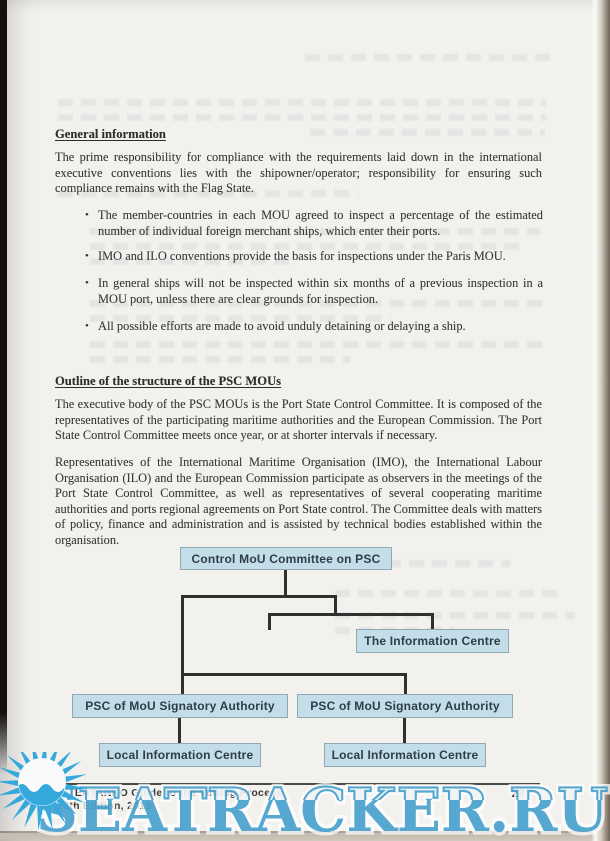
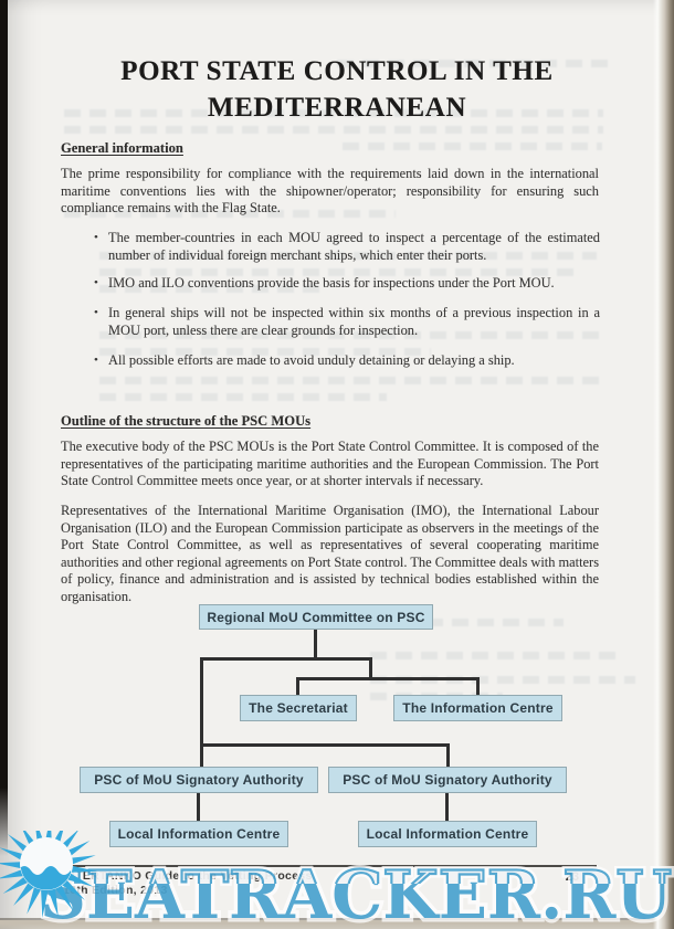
+ PORT STATE CONTROL IN THE
+ MEDITERRANEAN
  General information
- The prime responsibility for compliance with the requirements laid down in the international executive conventions lies with the shipowner/operator; responsibility for ensuring such compliance remains with the Flag State.
+ The prime responsibility for compliance with the requirements laid down in the international maritime conventions lies with the shipowner/operator; responsibility for ensuring such compliance remains with the Flag State.
  The member-countries in each MOU agreed to inspect a percentage of the estimated number of individual foreign merchant ships, which enter their ports.
- IMO and ILO conventions provide the basis for inspections under the Paris MOU.
+ IMO and ILO conventions provide the basis for inspections under the Port MOU.
  In general ships will not be inspected within six months of a previous inspection in a MOU port, unless there are clear grounds for inspection.
  All possible efforts are made to avoid unduly detaining or delaying a ship.
  Outline of the structure of the PSC MOUs
  The executive body of the PSC MOUs is the Port State Control Committee. It is composed of the representatives of the participating maritime authorities and the European Commission. The Port State Control Committee meets once year, or at shorter intervals if necessary.
- Representatives of the International Maritime Organisation (IMO), the International Labour Organisation (ILO) and the European Commission participate as observers in the meetings of the Port State Control Committee, as well as representatives of several cooperating maritime authorities and ports regional agreements on Port State control. The Committee deals with matters of policy, finance and administration and is assisted by technical bodies established within the organisation.
+ Representatives of the International Maritime Organisation (IMO), the International Labour Organisation (ILO) and the European Commission participate as observers in the meetings of the Port State Control Committee, as well as representatives of several cooperating maritime authorities and other regional agreements on Port State control. The Committee deals with matters of policy, finance and administration and is assisted by technical bodies established within the organisation.
- Control MoU Committee on PSC
+ Regional MoU Committee on PSC
+ The Secretariat
  The Information Centre
  PSC of MoU Signatory Authority
  PSC of MoU Signatory Authority
  Local Information Centre
  Local Information Centre
  TERTANKO Guide to the Vetting Process
  1th Edition, 2013
  23
  EATRACKER.RU
